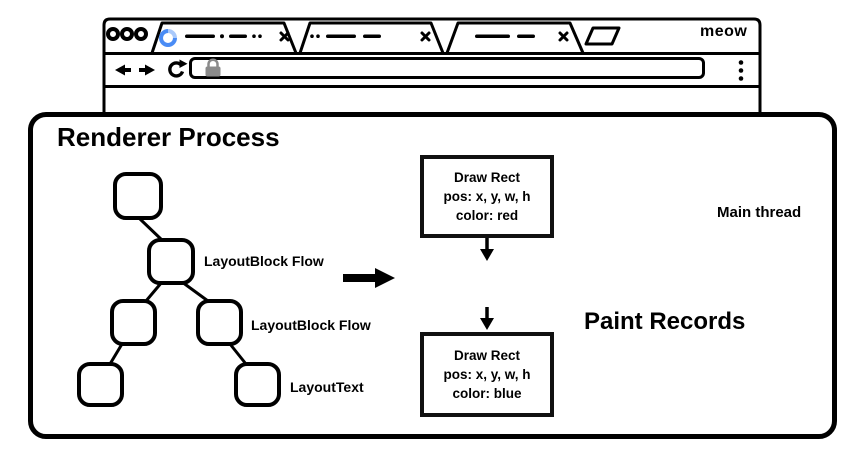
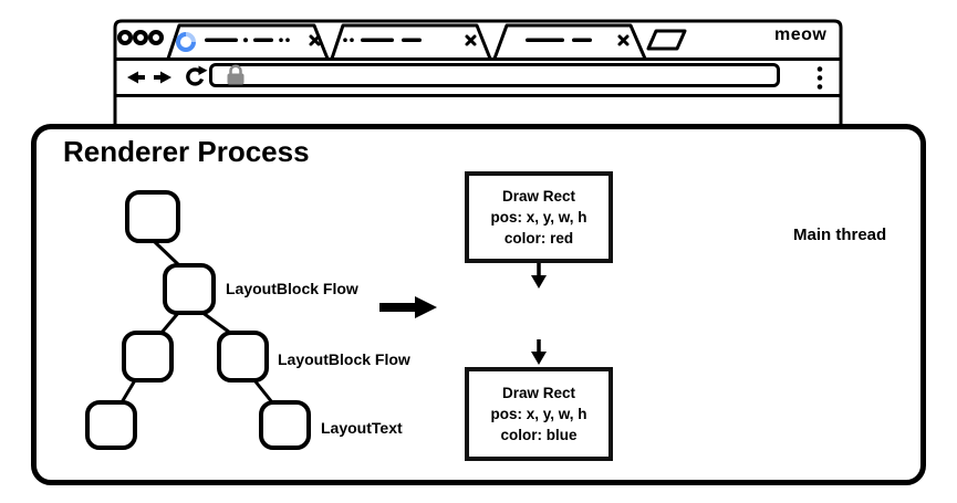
  meow
  Renderer Process
  LayoutBlock Flow
  LayoutBlock Flow
  LayoutText
  Draw Rect
  pos: x, y, w, h
  color: red
  Draw Rect
  pos: x, y, w, h
  color: blue
- Paint Records
  Main thread
